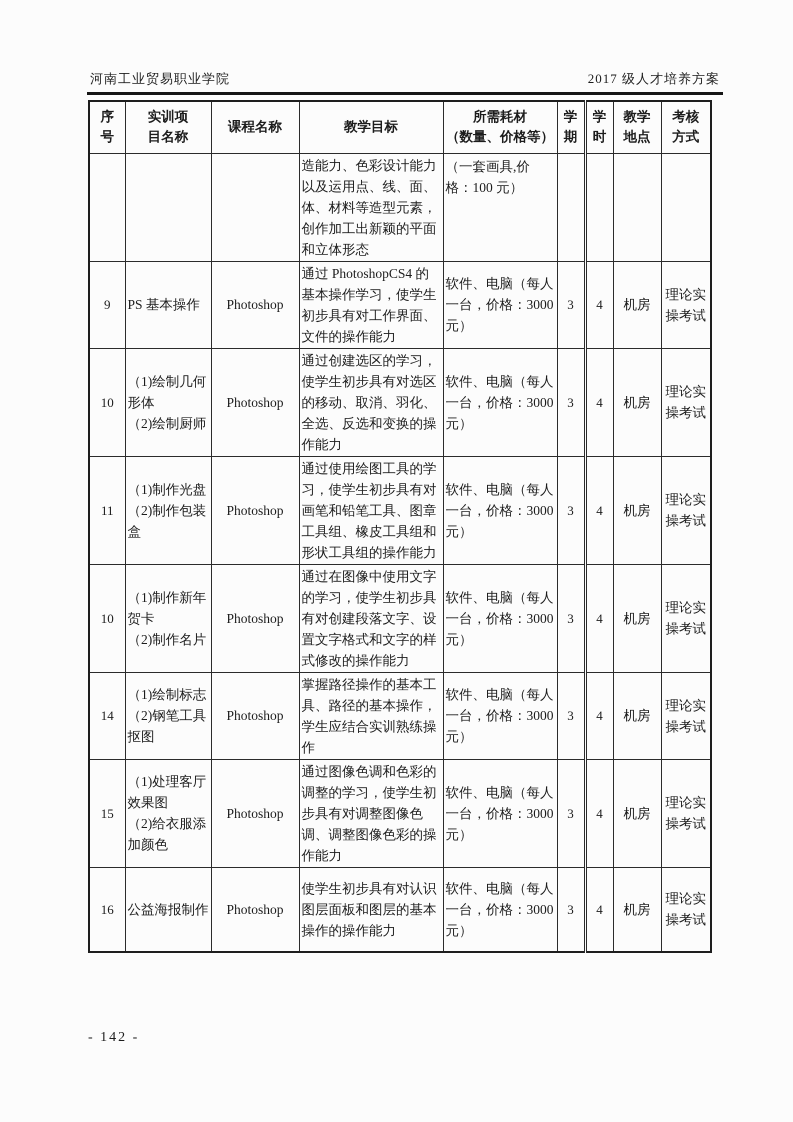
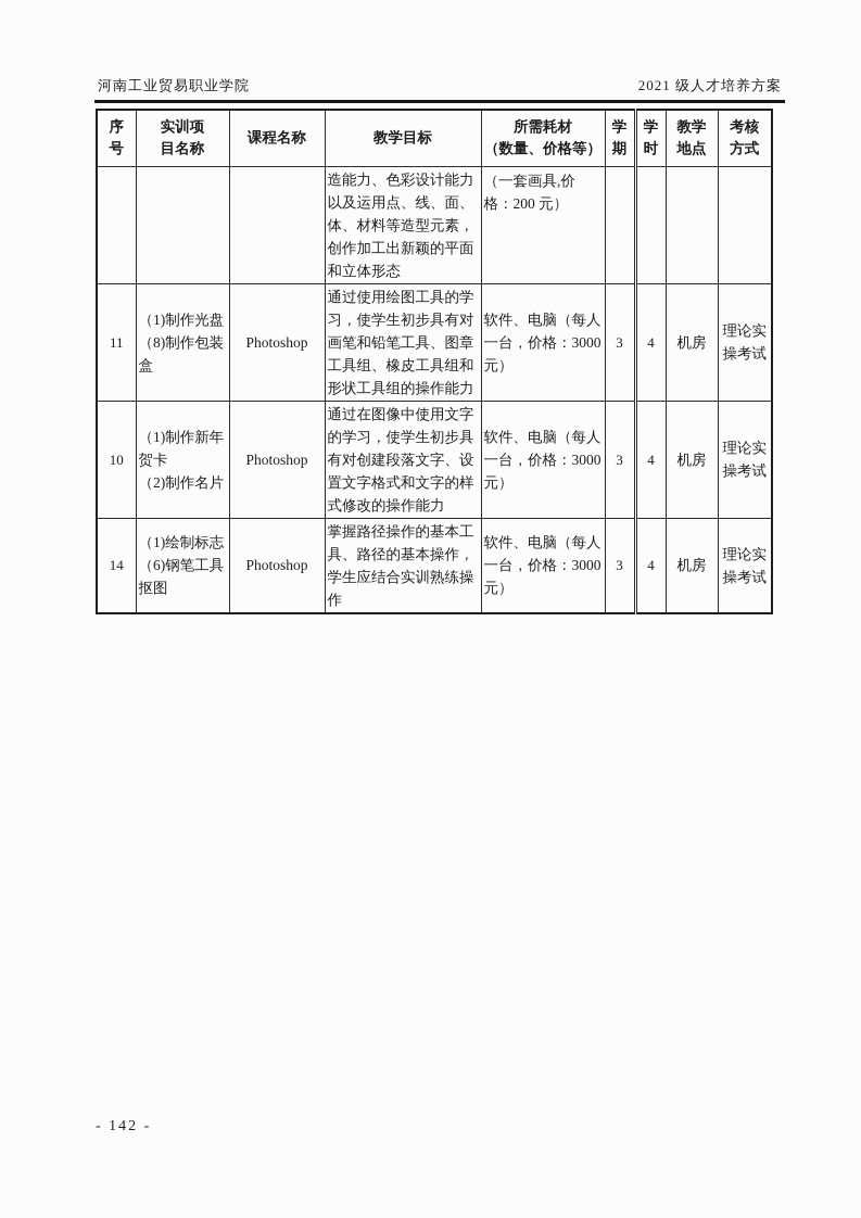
  河南工业贸易职业学院
- 2017 级人才培养方案
+ 2021 级人才培养方案
  序 号	实训项 目名称	课程名称	教学目标	所需耗材 （数量、价格等）	学 期	学 时	教学 地点	考核 方式
- 			造能力、色彩设计能力以及运用点、线、面、体、材料等造型元素，创作加工出新颖的平面和立体形态	（一套画具,价格：100 元）
+ 			造能力、色彩设计能力以及运用点、线、面、体、材料等造型元素，创作加工出新颖的平面和立体形态	（一套画具,价格：200 元）
- 9	PS 基本操作	Photoshop	通过 PhotoshopCS4 的基本操作学习，使学生初步具有对工作界面、文件的操作能力	软件、电脑（每人一台，价格：3000 元）	3	4	机房	理论实操考试
- 10	（1)绘制几何形体 （2)绘制厨师	Photoshop	通过创建选区的学习，使学生初步具有对选区的移动、取消、羽化、全选、反选和变换的操作能力	软件、电脑（每人一台，价格：3000 元）	3	4	机房	理论实操考试
- 11	（1)制作光盘 （2)制作包装盒	Photoshop	通过使用绘图工具的学习，使学生初步具有对画笔和铅笔工具、图章工具组、橡皮工具组和形状工具组的操作能力	软件、电脑（每人一台，价格：3000 元）	3	4	机房	理论实操考试
+ 11	（1)制作光盘 （8)制作包装盒	Photoshop	通过使用绘图工具的学习，使学生初步具有对画笔和铅笔工具、图章工具组、橡皮工具组和形状工具组的操作能力	软件、电脑（每人一台，价格：3000 元）	3	4	机房	理论实操考试
  10	（1)制作新年贺卡 （2)制作名片	Photoshop	通过在图像中使用文字的学习，使学生初步具有对创建段落文字、设置文字格式和文字的样式修改的操作能力	软件、电脑（每人一台，价格：3000 元）	3	4	机房	理论实操考试
- 14	（1)绘制标志 （2)钢笔工具抠图	Photoshop	掌握路径操作的基本工具、路径的基本操作，学生应结合实训熟练操作	软件、电脑（每人一台，价格：3000 元）	3	4	机房	理论实操考试
+ 14	（1)绘制标志 （6)钢笔工具抠图	Photoshop	掌握路径操作的基本工具、路径的基本操作，学生应结合实训熟练操作	软件、电脑（每人一台，价格：3000 元）	3	4	机房	理论实操考试
- 15	（1)处理客厅效果图 （2)给衣服添加颜色	Photoshop	通过图像色调和色彩的调整的学习，使学生初步具有对调整图像色调、调整图像色彩的操作能力	软件、电脑（每人一台，价格：3000 元）	3	4	机房	理论实操考试
- 16	公益海报制作	Photoshop	使学生初步具有对认识图层面板和图层的基本操作的操作能力	软件、电脑（每人一台，价格：3000 元）	3	4	机房	理论实操考试
  - 142 -
